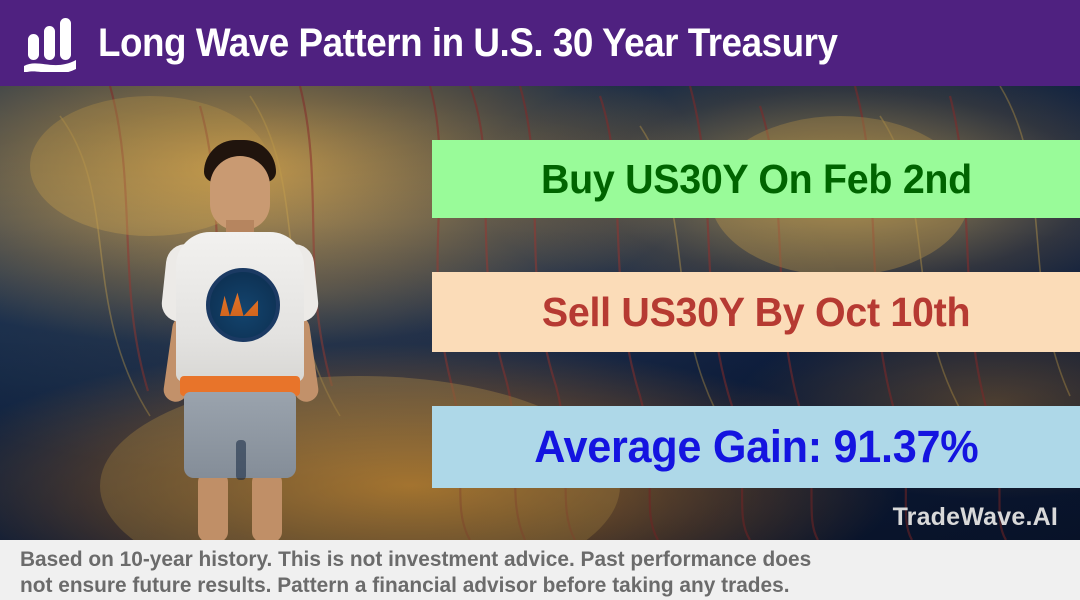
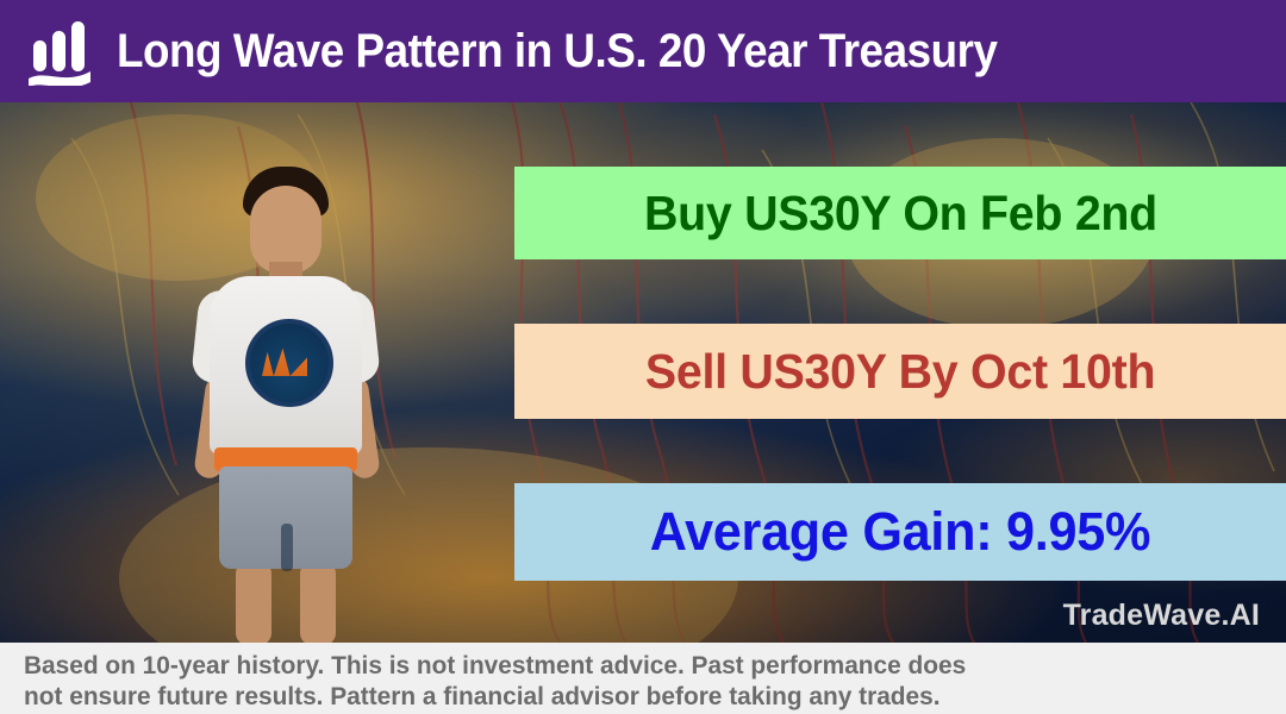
- Long Wave Pattern in U.S. 30 Year Treasury
+ Long Wave Pattern in U.S. 20 Year Treasury
  Buy US30Y On Feb 2nd
  Sell US30Y By Oct 10th
- Average Gain: 91.37%
+ Average Gain: 9.95%
  TradeWave.AI
  Based on 10-year history. This is not investment advice. Past performance does
  not ensure future results. Pattern a financial advisor before taking any trades.
